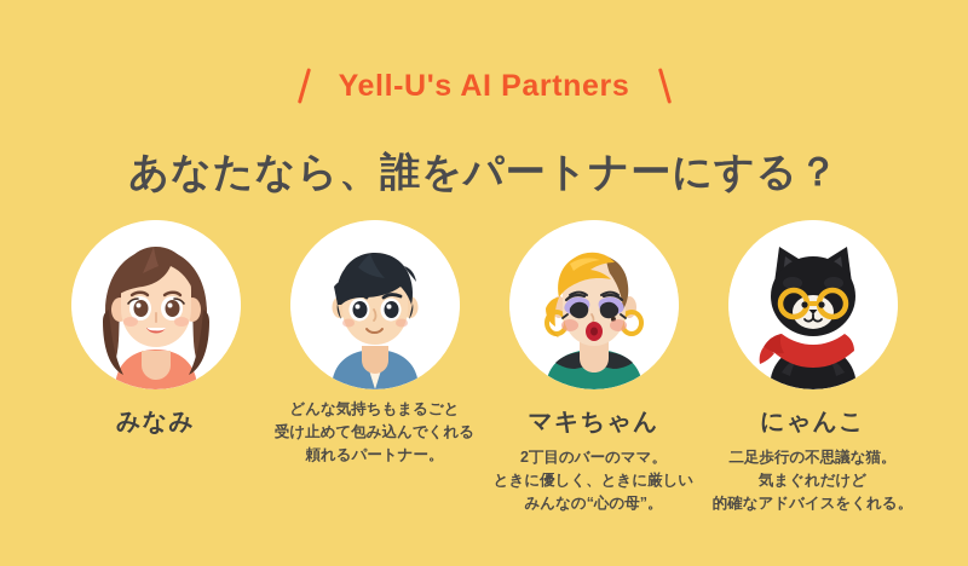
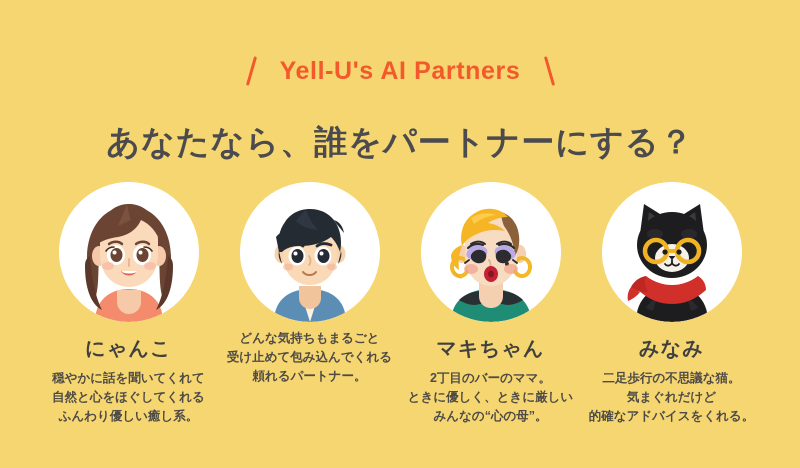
  Yell-U's AI Partners
  あなたなら、誰をパートナーにする？
- みなみ
+ にゃんこ
+ 穏やかに話を聞いてくれて
+ 自然と心をほぐしてくれる
+ ふんわり優しい癒し系。
  どんな気持ちもまるごと
  受け止めて包み込んでくれる
  頼れるパートナー。
  マキちゃん
  2丁目のバーのママ。
  ときに優しく、ときに厳しい
  みんなの“心の母”。
- にゃんこ
+ みなみ
  二足歩行の不思議な猫。
  気まぐれだけど
  的確なアドバイスをくれる。
